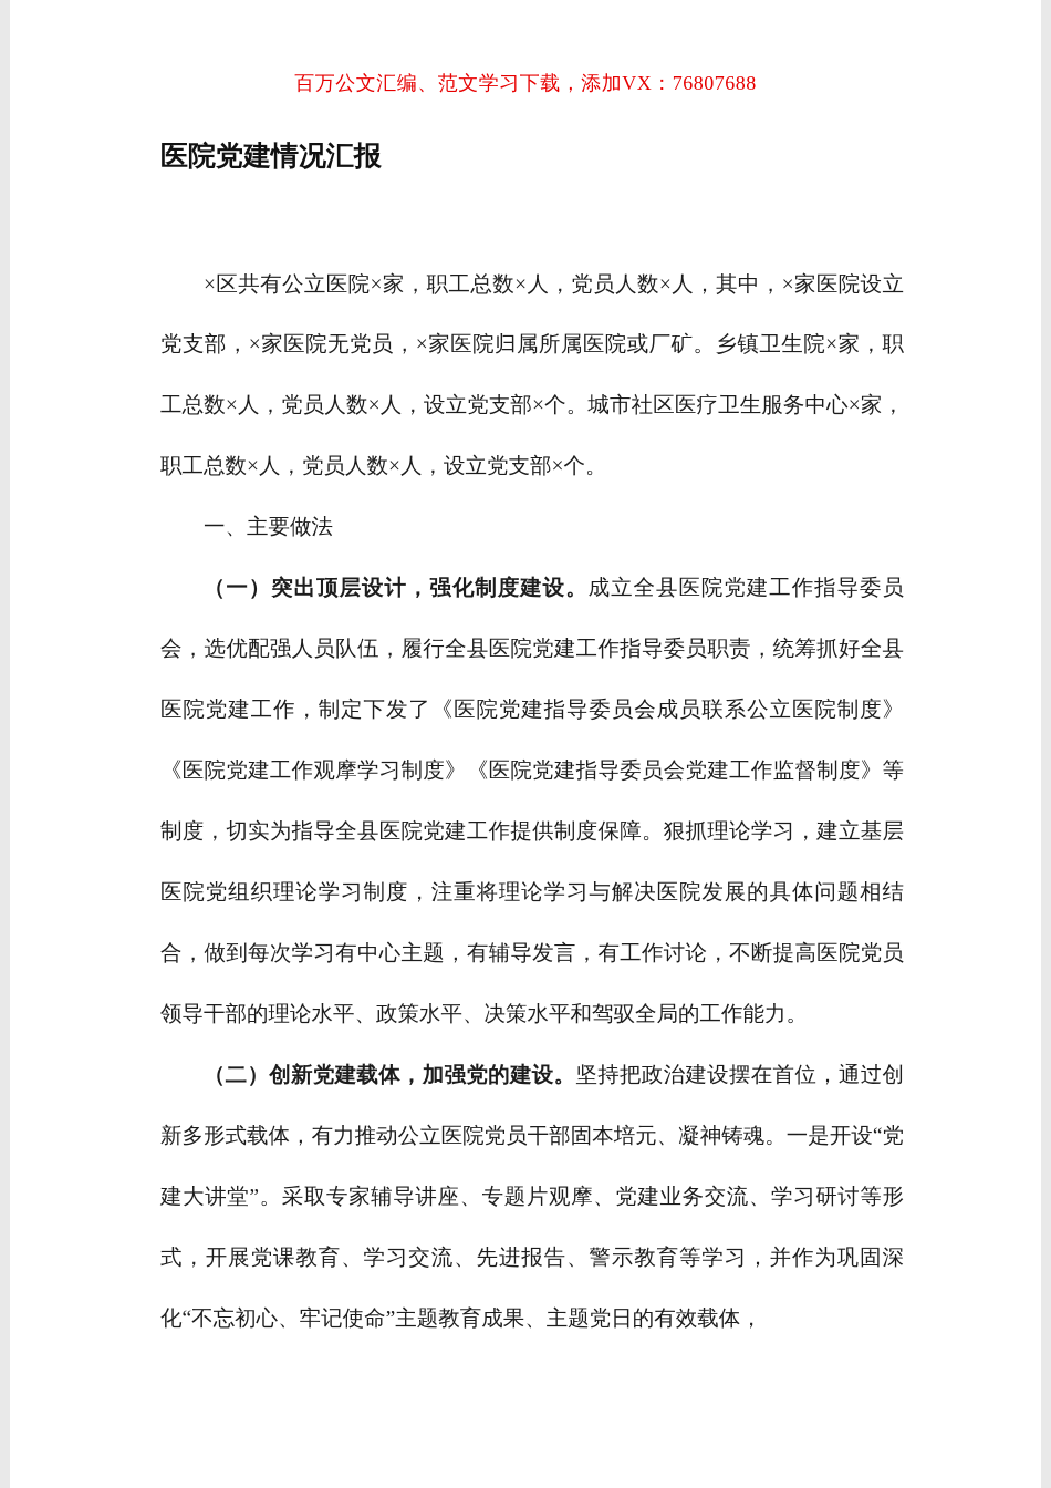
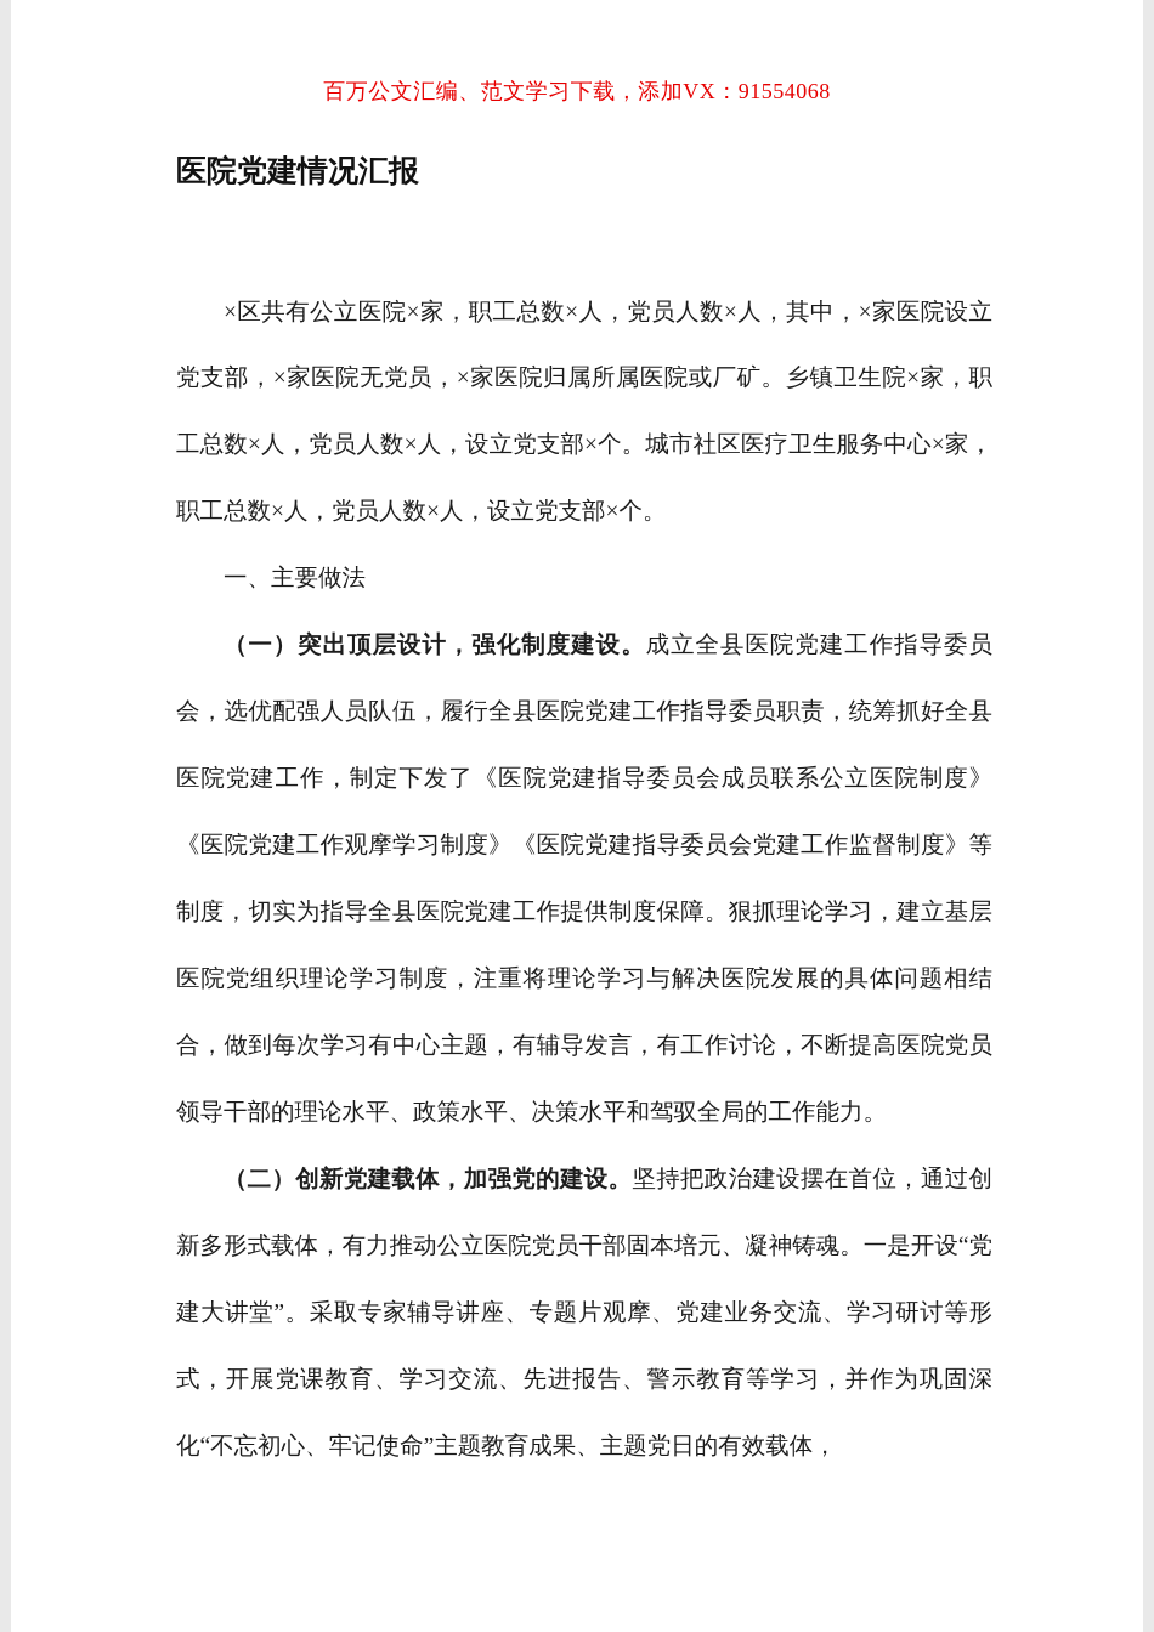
- 百万公文汇编、范文学习下载，添加VX：76807688
+ 百万公文汇编、范文学习下载，添加VX：91554068
  医院党建情况汇报
  ×区共有公立医院×家，职工总数×人，党员人数×人，其中，×家医院设立党支部，×家医院无党员，×家医院归属所属医院或厂矿。乡镇卫生院×家，职工总数×人，党员人数×人，设立党支部×个。城市社区医疗卫生服务中心×家，职工总数×人，党员人数×人，设立党支部×个。
  一、主要做法
  （一）突出顶层设计，强化制度建设。成立全县医院党建工作指导委员会，选优配强人员队伍，履行全县医院党建工作指导委员职责，统筹抓好全县医院党建工作，制定下发了《医院党建指导委员会成员联系公立医院制度》《医院党建工作观摩学习制度》《医院党建指导委员会党建工作监督制度》等制度，切实为指导全县医院党建工作提供制度保障。狠抓理论学习，建立基层医院党组织理论学习制度，注重将理论学习与解决医院发展的具体问题相结合，做到每次学习有中心主题，有辅导发言，有工作讨论，不断提高医院党员领导干部的理论水平、政策水平、决策水平和驾驭全局的工作能力。
  （二）创新党建载体，加强党的建设。坚持把政治建设摆在首位，通过创新多形式载体，有力推动公立医院党员干部固本培元、凝神铸魂。一是开设“党建大讲堂”。采取专家辅导讲座、专题片观摩、党建业务交流、学习研讨等形式，开展党课教育、学习交流、先进报告、警示教育等学习，并作为巩固深化“不忘初心、牢记使命”主题教育成果、主题党日的有效载体，
